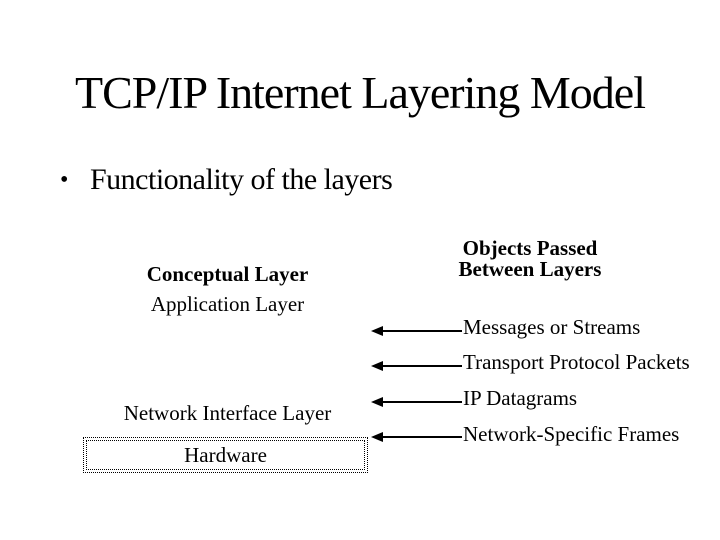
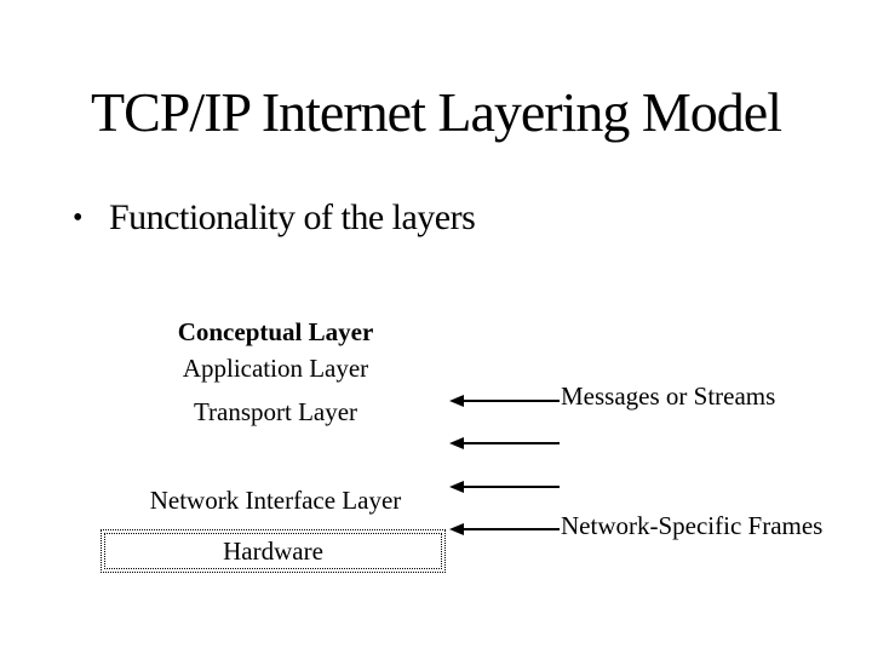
  TCP/IP Internet Layering Model
  • Functionality of the layers
  Conceptual Layer
  Application Layer
+ Transport Layer
  Network Interface Layer
  Hardware
- Objects Passed
- Between Layers
  Messages or Streams
- Transport Protocol Packets
- IP Datagrams
  Network-Specific Frames
